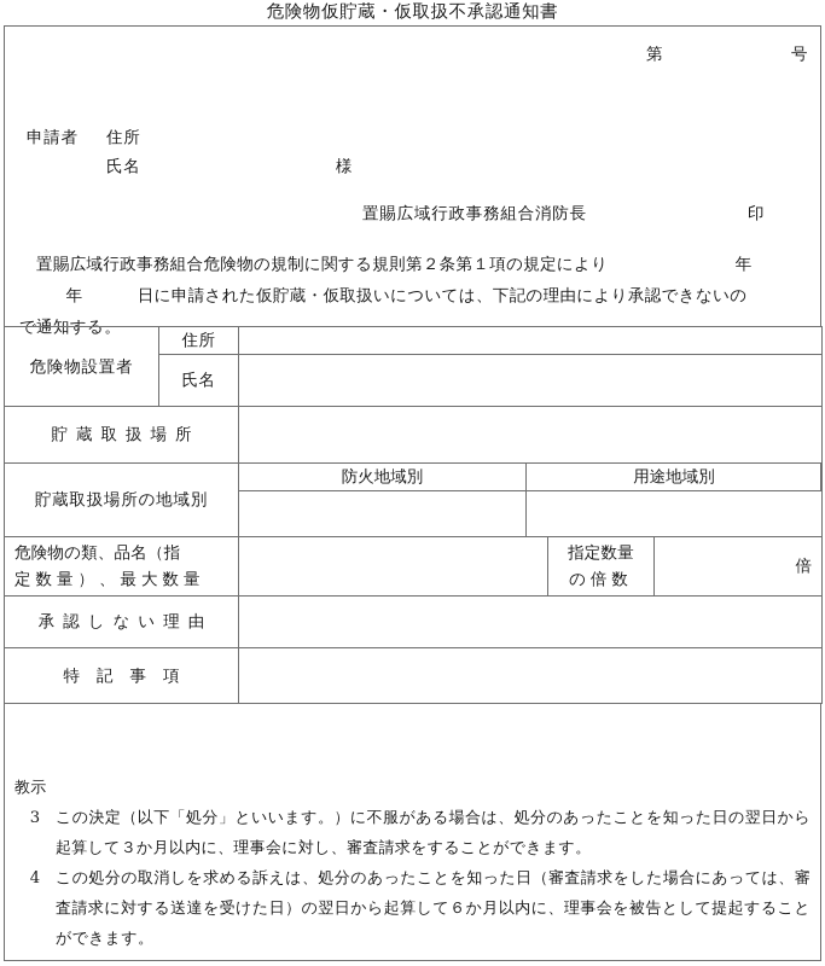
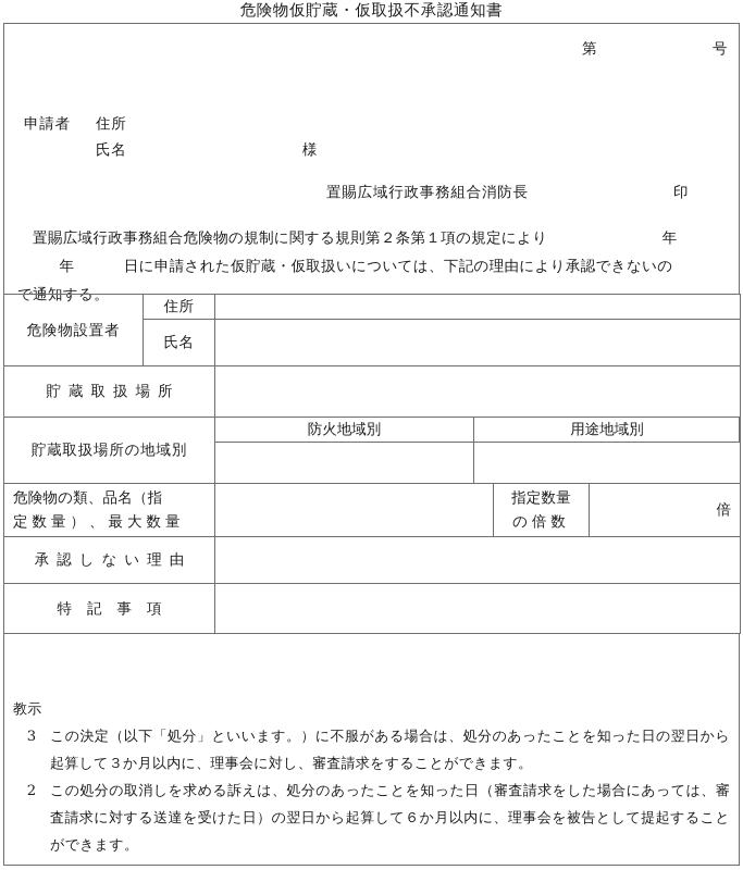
  危険物仮貯蔵・仮取扱不承認通知書
  第
  号
  申請者
  住所
  氏名
  様
  置賜広域行政事務組合消防長
  印
  置賜広域行政事務組合危険物の規制に関する規則第２条第１項の規定により 年
  年 日に申請された仮貯蔵・仮取扱いについては、下記の理由により承認できないの
  で通知する。
  危険物設置者	住所
  氏名
  貯蔵取扱場所
  貯蔵取扱場所の地域別	防火地域別	用途地域別
  危険物の類、品名（指 定数量）、最大数量		指定数量 の倍数	倍
  承認しない理由
  特記事項
  教示
  3
  この決定（以下「処分」といいます。）に不服がある場合は、処分のあったことを知った日の翌日から起算して３か月以内に、理事会に対し、審査請求をすることができます。
- 4
+ 2
  この処分の取消しを求める訴えは、処分のあったことを知った日（審査請求をした場合にあっては、審査請求に対する送達を受けた日）の翌日から起算して６か月以内に、理事会を被告として提起することができます。
